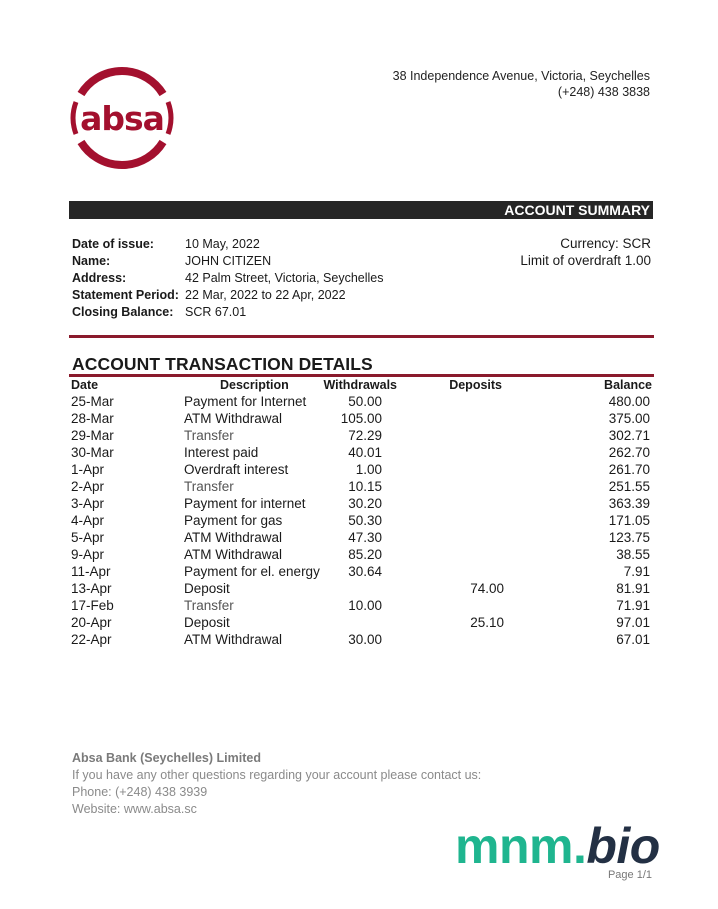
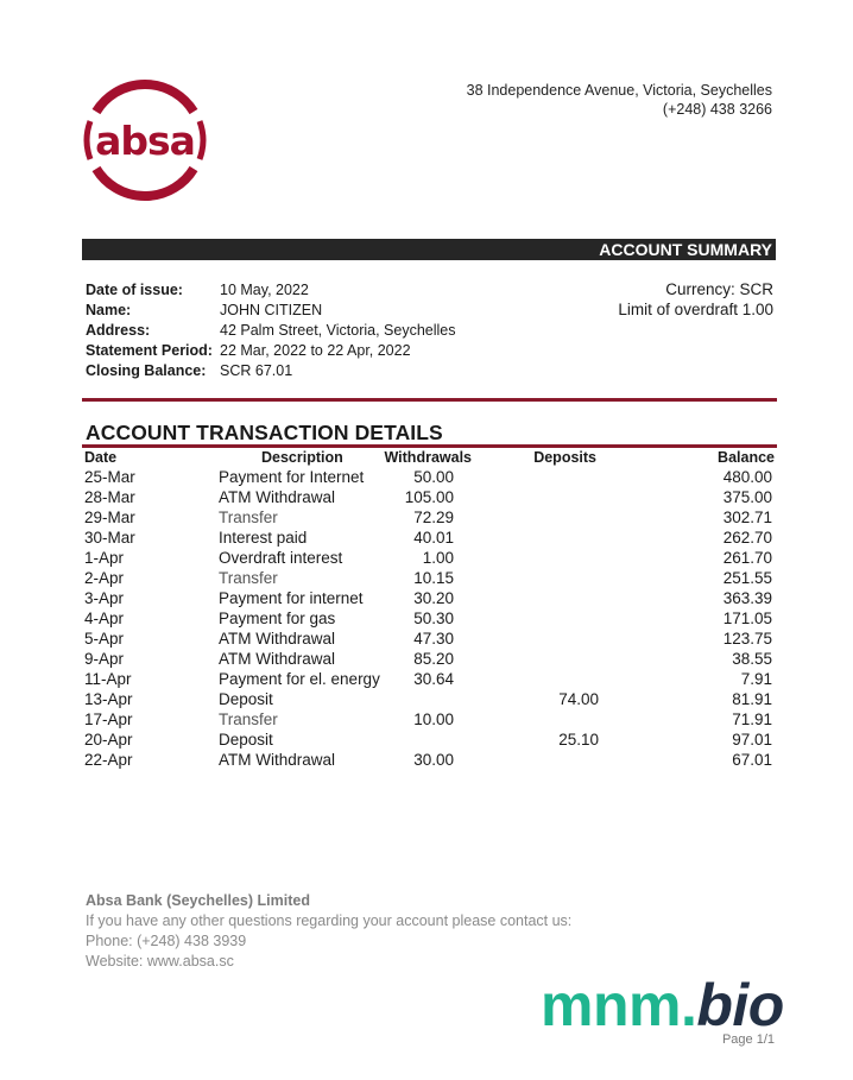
  absa
  38 Independence Avenue, Victoria, Seychelles
- (+248) 438 3838
+ (+248) 438 3266
  ACCOUNT SUMMARY
  Date of issue:
  10 May, 2022
  Name:
  JOHN CITIZEN
  Address:
  42 Palm Street, Victoria, Seychelles
  Statement Period:
  22 Mar, 2022 to 22 Apr, 2022
  Closing Balance:
  SCR 67.01
  Currency: SCR
  Limit of overdraft 1.00
  ACCOUNT TRANSACTION DETAILS
  Date
  Description
  Withdrawals
  Deposits
  Balance
  25-Mar
  Payment for Internet
  50.00
  480.00
  28-Mar
  ATM Withdrawal
  105.00
  375.00
  29-Mar
  Transfer
  72.29
  302.71
  30-Mar
  Interest paid
  40.01
  262.70
  1-Apr
  Overdraft interest
  1.00
  261.70
  2-Apr
  Transfer
  10.15
  251.55
  3-Apr
  Payment for internet
  30.20
  363.39
  4-Apr
  Payment for gas
  50.30
  171.05
  5-Apr
  ATM Withdrawal
  47.30
  123.75
  9-Apr
  ATM Withdrawal
  85.20
  38.55
  11-Apr
  Payment for el. energy
  30.64
  7.91
  13-Apr
  Deposit
  74.00
  81.91
- 17-Feb
+ 17-Apr
  Transfer
  10.00
  71.91
  20-Apr
  Deposit
  25.10
  97.01
  22-Apr
  ATM Withdrawal
  30.00
  67.01
  Absa Bank (Seychelles) Limited
  If you have any other questions regarding your account please contact us:
  Phone: (+248) 438 3939
  Website: www.absa.sc
  mnm.bio
  Page 1/1
